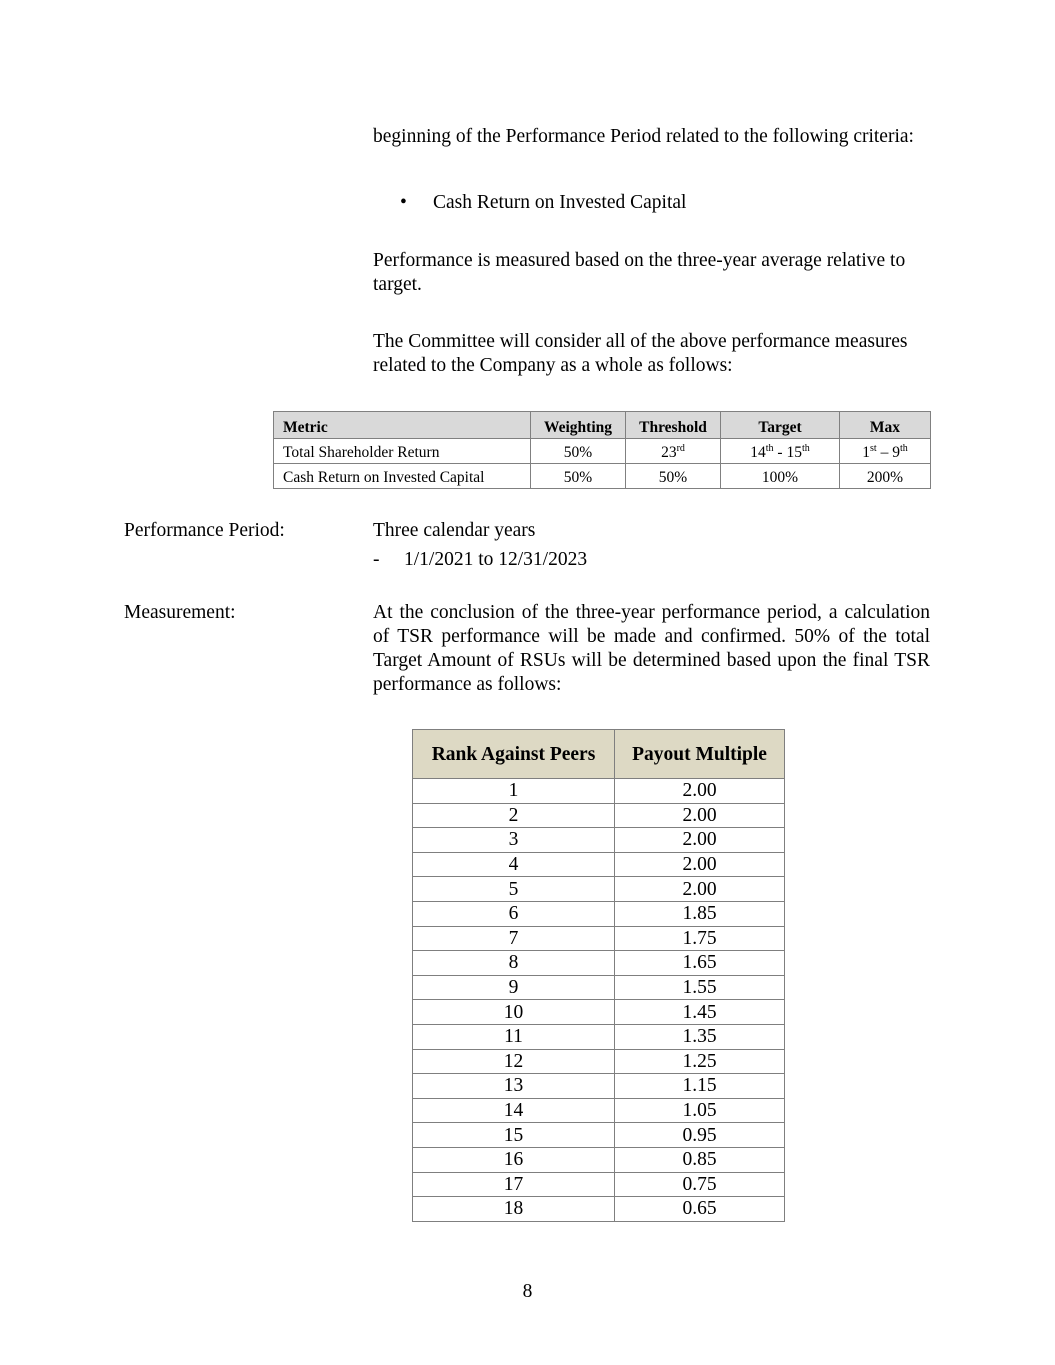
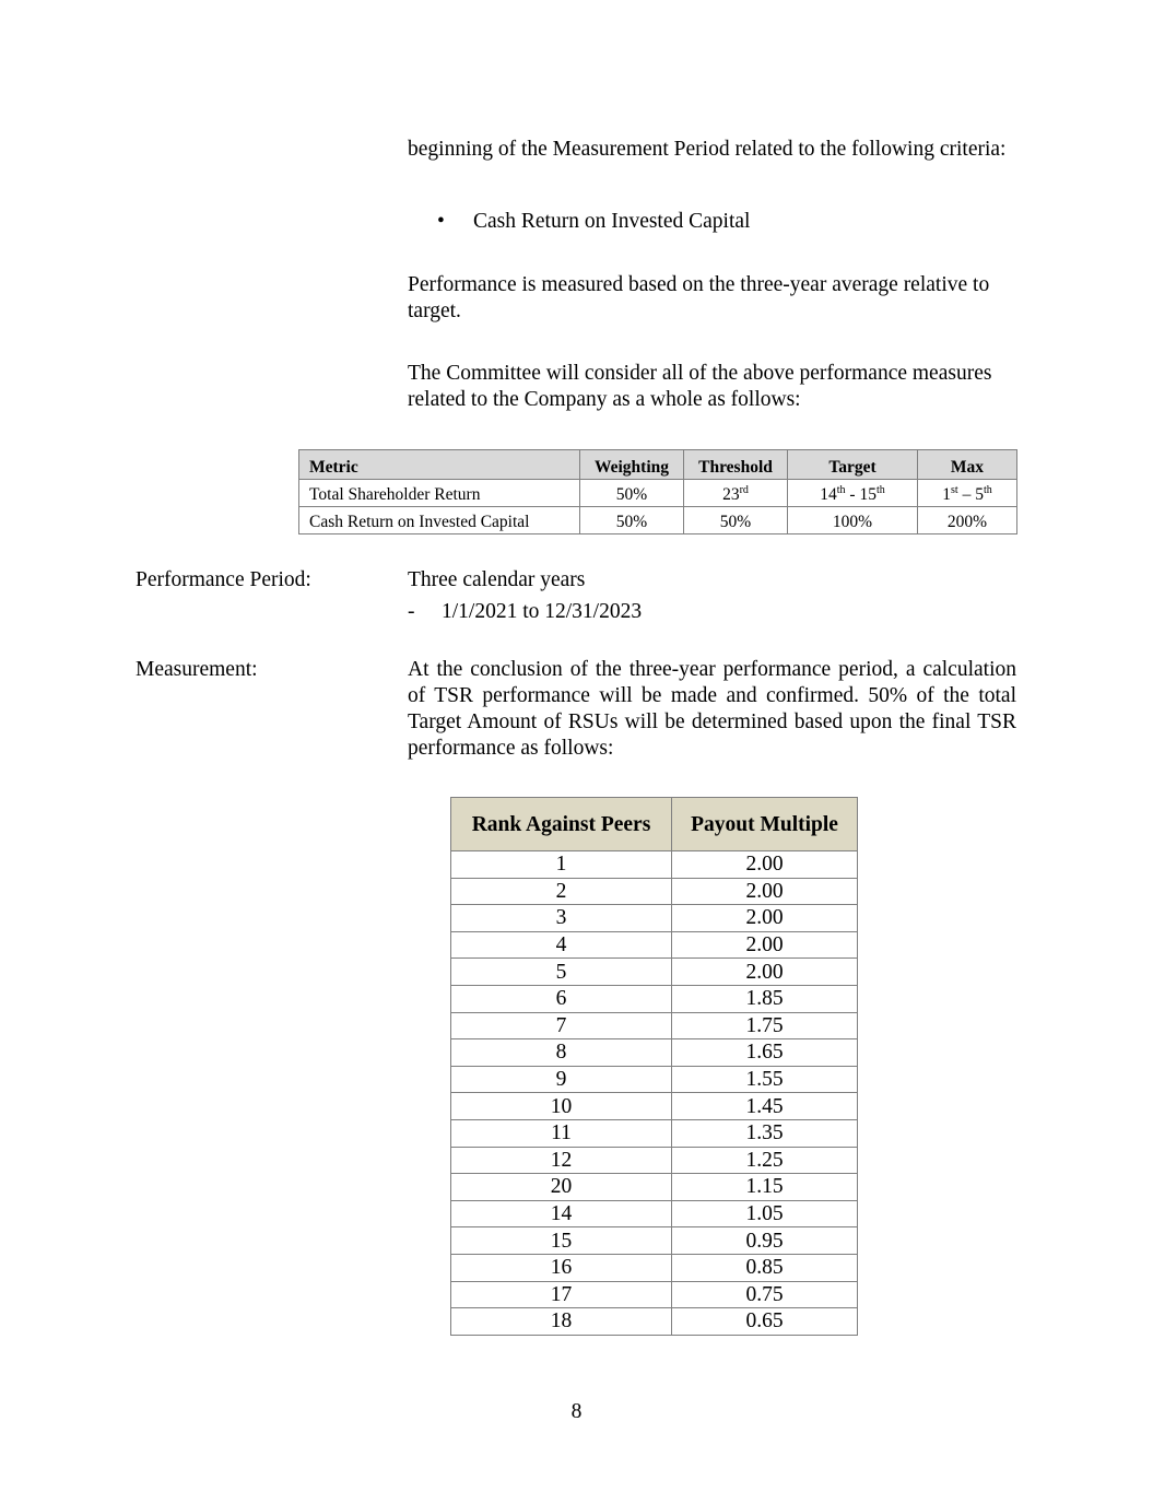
- beginning of the Performance Period related to the following criteria:
+ beginning of the Measurement Period related to the following criteria:
  • Cash Return on Invested Capital
  Performance is measured based on the three-year average relative to target.
  The Committee will consider all of the above performance measures related to the Company as a whole as follows:
  Metric	Weighting	Threshold	Target	Max
- Total Shareholder Return	50%	23rd	14th - 15th	1st – 9th
+ Total Shareholder Return	50%	23rd	14th - 15th	1st – 5th
  Cash Return on Invested Capital	50%	50%	100%	200%
  Performance Period:
  Three calendar years
  - 1/1/2021 to 12/31/2023
  Measurement:
  At the conclusion of the three-year performance period, a calculation of TSR performance will be made and confirmed. 50% of the total Target Amount of RSUs will be determined based upon the final TSR performance as follows:
  Rank Against Peers	Payout Multiple
  1	2.00
  2	2.00
  3	2.00
  4	2.00
  5	2.00
  6	1.85
  7	1.75
  8	1.65
  9	1.55
  10	1.45
  11	1.35
  12	1.25
- 13	1.15
+ 20	1.15
  14	1.05
  15	0.95
  16	0.85
  17	0.75
  18	0.65
  8
